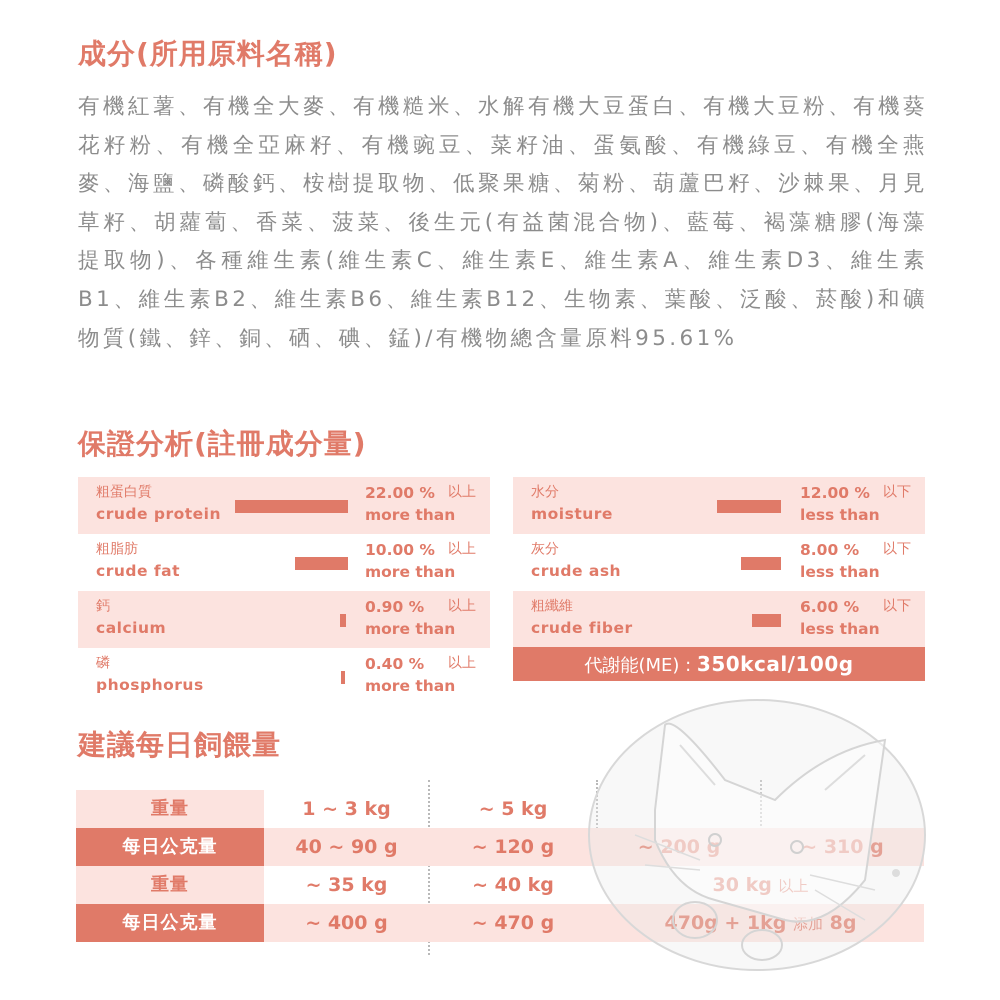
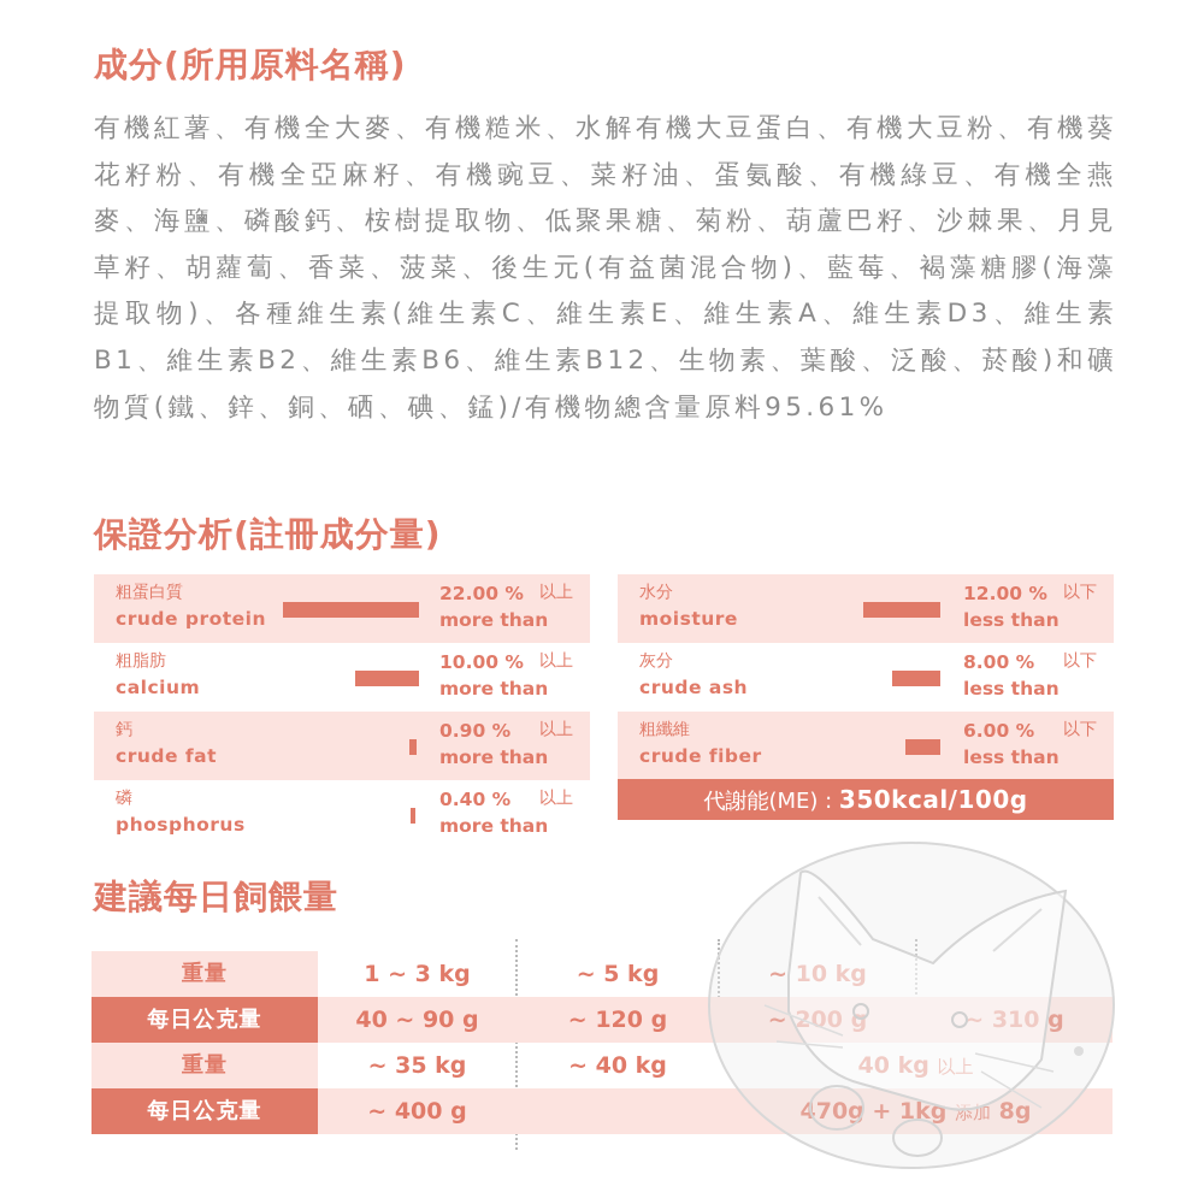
  成分(所用原料名稱)
  有機紅薯、有機全大麥、有機糙米、水解有機大豆蛋白、有機大豆粉、有機葵花籽粉、有機全亞麻籽、有機豌豆、菜籽油、蛋氨酸、有機綠豆、有機全燕麥、海鹽、磷酸鈣、桉樹提取物、低聚果糖、菊粉、葫蘆巴籽、沙棘果、月見草籽、胡蘿蔔、香菜、菠菜、後生元(有益菌混合物)、藍莓、褐藻糖膠(海藻提取物)、各種維生素(維生素C、維生素E、維生素A、維生素D3、維生素B1、維生素B2、維生素B6、維生素B12、生物素、葉酸、泛酸、菸酸)和礦物質(鐵、鋅、銅、硒、碘、錳)/有機物總含量原料95.61%
  保證分析(註冊成分量)
  粗蛋白質
  crude protein
  22.00 %
  以上
  more than
  粗脂肪
- crude fat
+ calcium
  10.00 %
  以上
  more than
  鈣
- calcium
+ crude fat
  0.90 %
  以上
  more than
  磷
  phosphorus
  0.40 %
  以上
  more than
  水分
  moisture
  12.00 %
  以下
  less than
  灰分
  crude ash
  8.00 %
  以下
  less than
  粗纖維
  crude fiber
  6.00 %
  以下
  less than
  代謝能(ME) : 350kcal/100g
  建議每日飼餵量
  重量
  1 ~ 3 kg
  ~ 5 kg
+ ~ 10 kg
  每日公克量
  40 ~ 90 g
  ~ 120 g
  ~00 g
  ~ 310 g
  重量
  ~ 35 kg
  ~ 40 kg
- 30 kg 以上
+ 40 kg 以上
  每日公克量
  ~ 400 g
- ~ 470 g
  470g + 1kg 添加 8g
